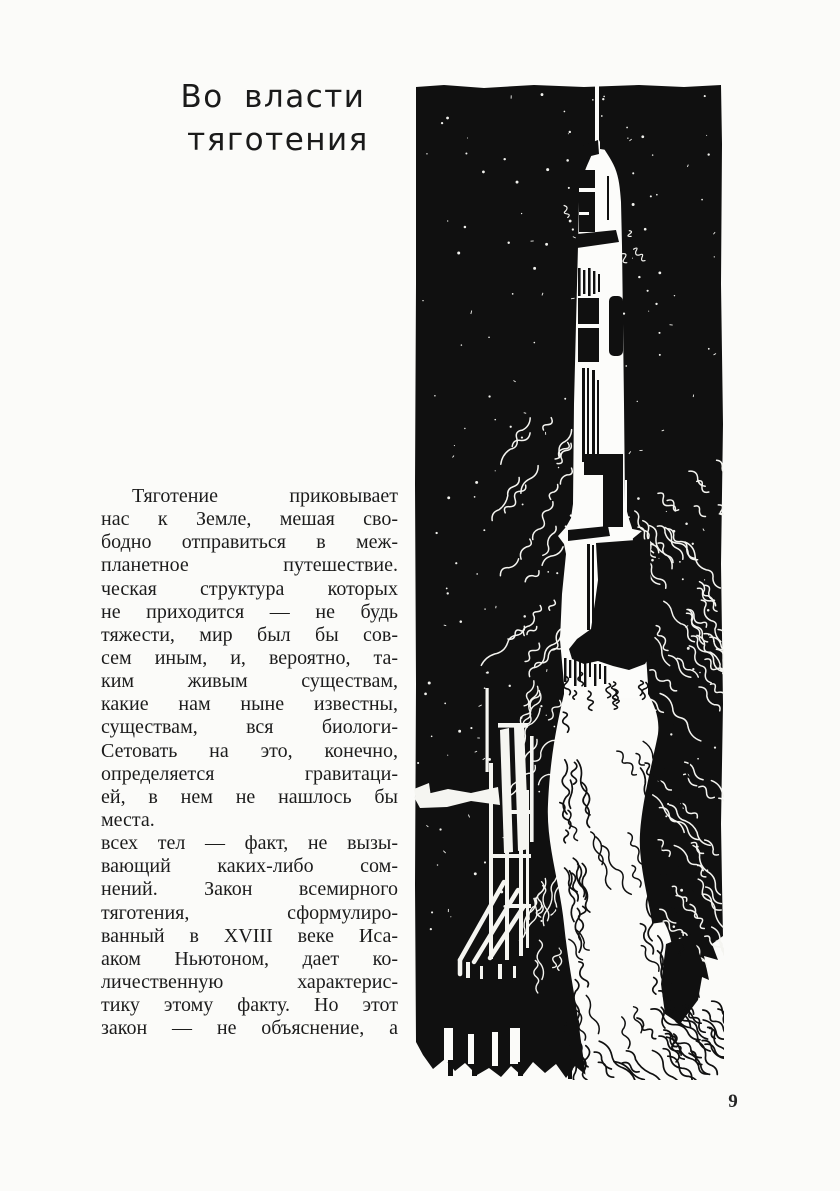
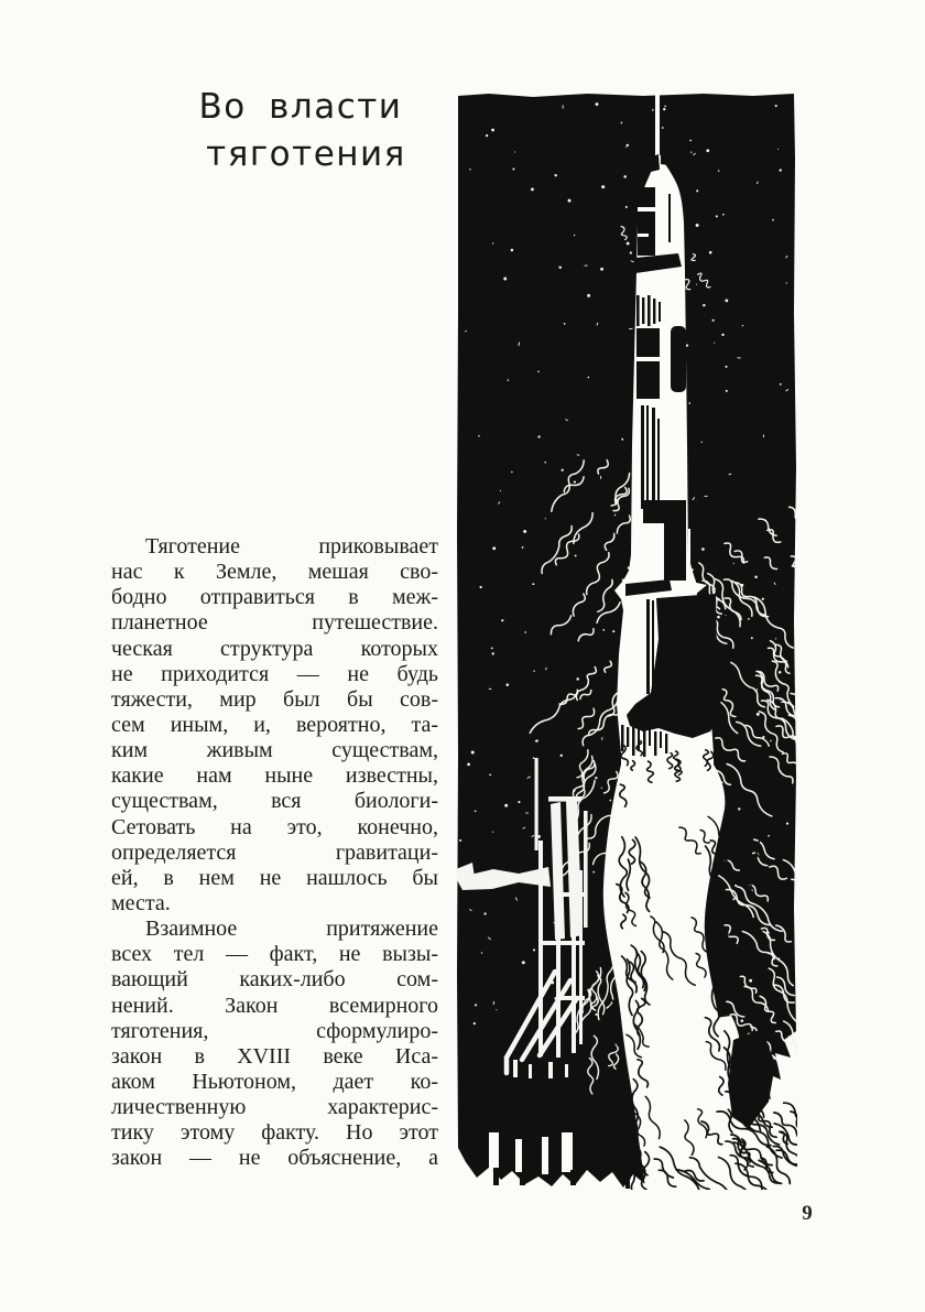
  Во власти
  тяготения
  Тяготение приковывает
  нас к Земле, мешая сво-
  бодно отправиться в меж-
  планетное путешествие.
  ческая структура которых
  не приходится — не будь
  тяжести, мир был бы сов-
  сем иным, и, вероятно, та-
  ким живым существам,
  какие нам ныне известны,
  существам, вся биологи-
  Сетовать на это, конечно,
  определяется гравитаци-
  ей, в нем не нашлось бы
  места.
+ Взаимное притяжение
  всех тел — факт, не вызы-
  вающий каких-либо сом-
  нений. Закон всемирного
  тяготения, сформулиро-
- ванный в XVIII веке Иса-
+ закон в XVIII веке Иса-
  аком Ньютоном, дает ко-
  личественную характерис-
  тику этому факту. Но этот
  закон — не объяснение, а
  9
